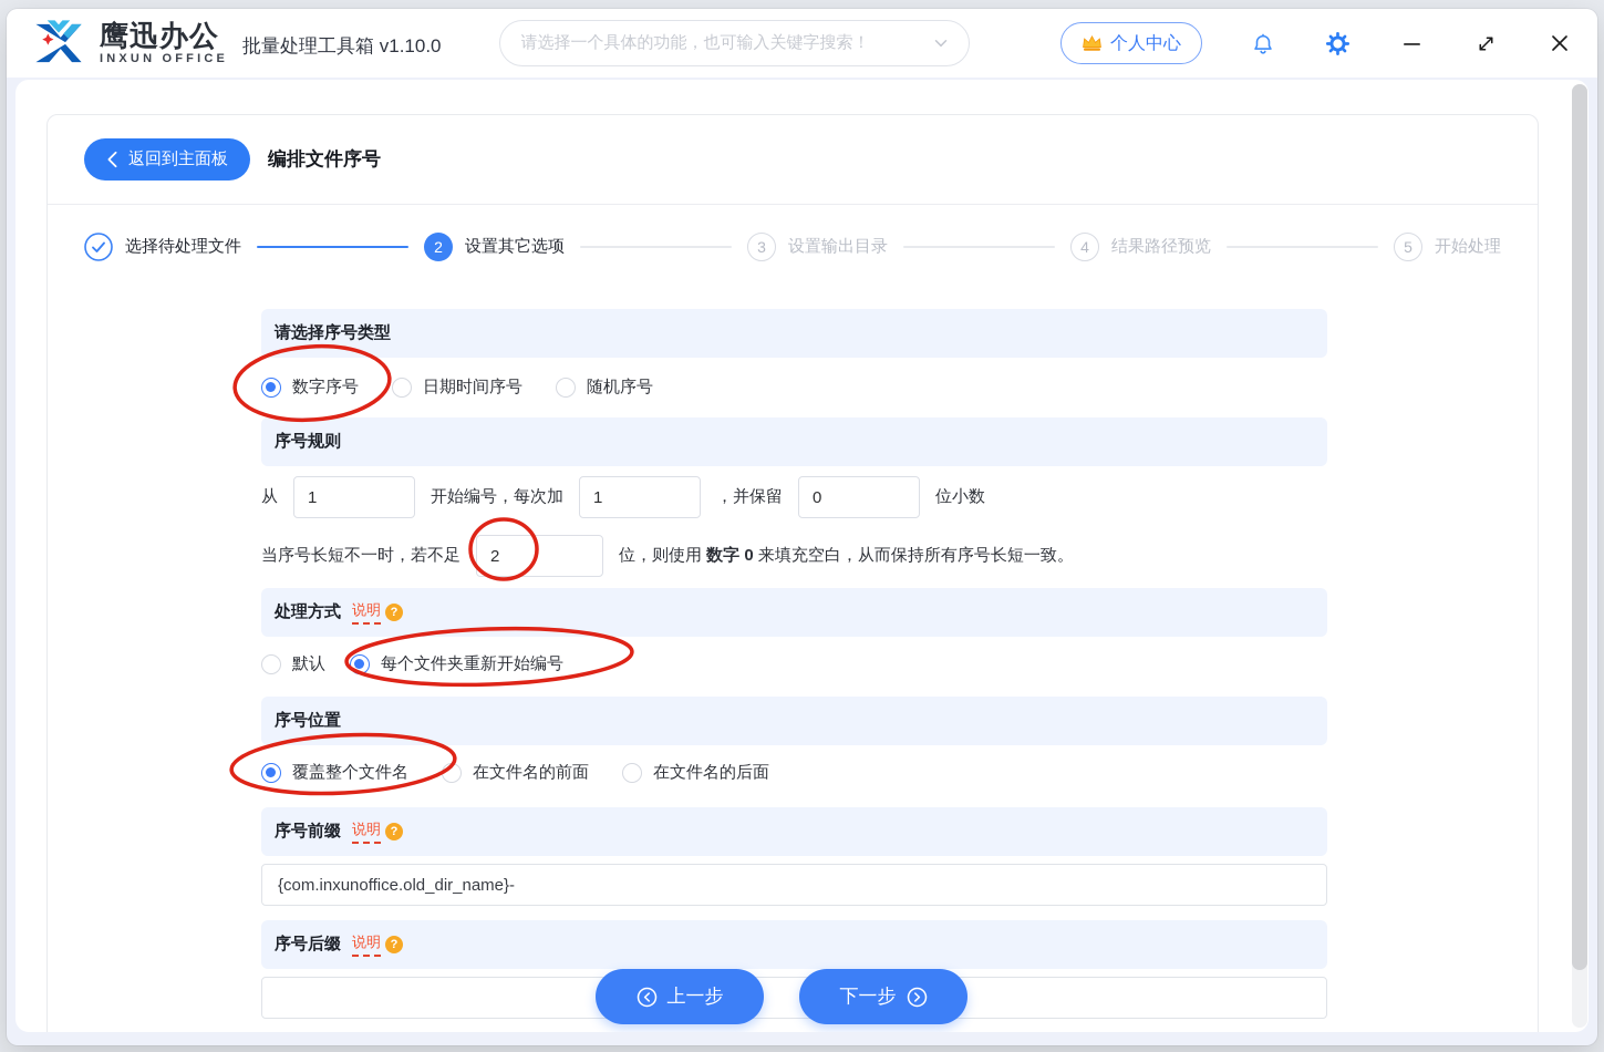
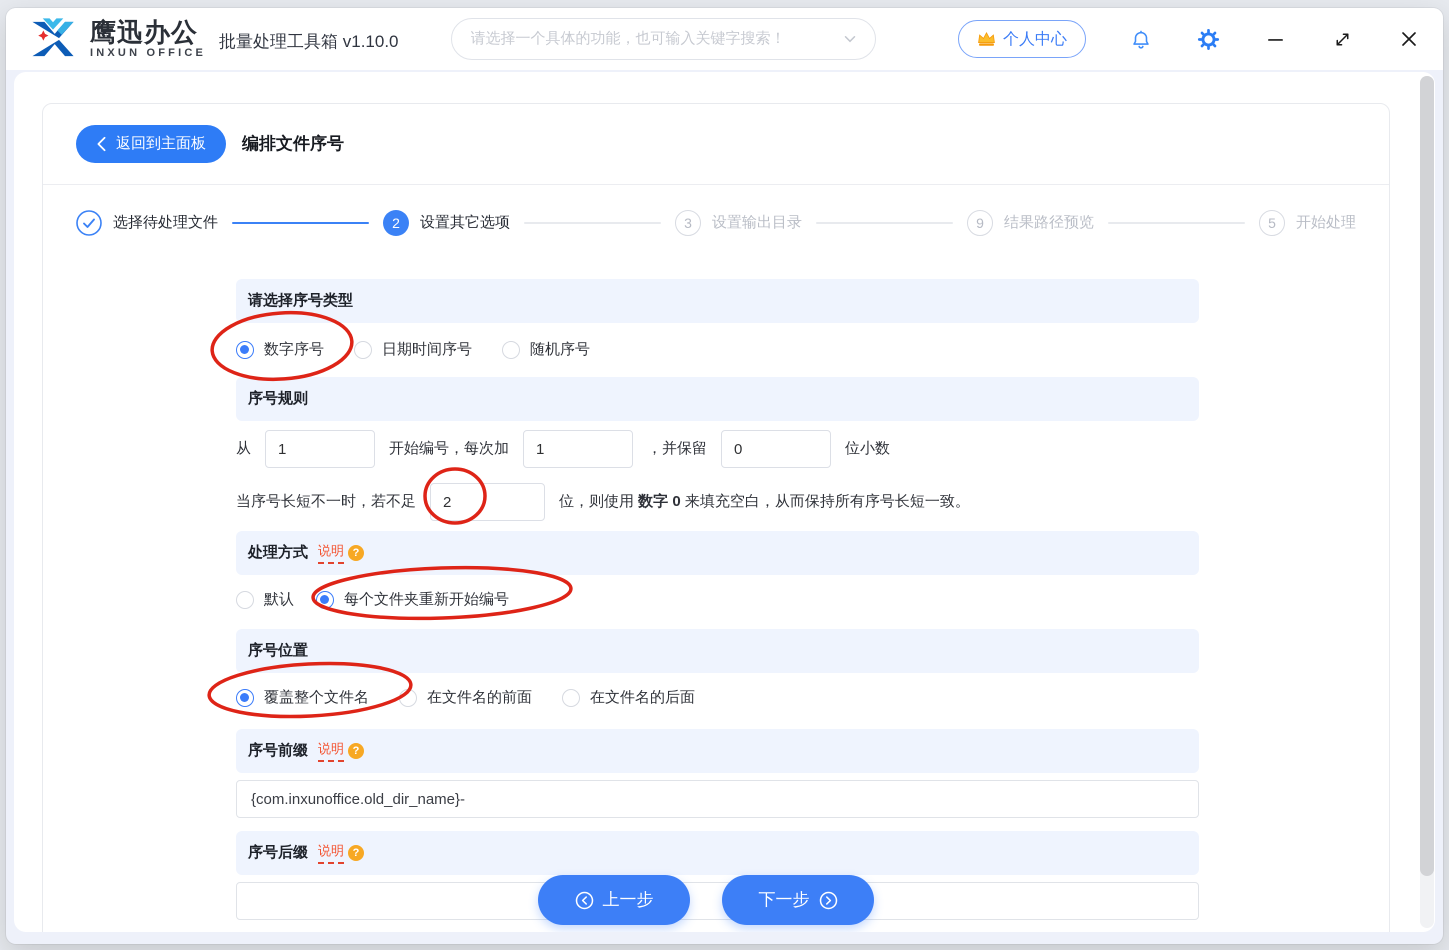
  鹰迅办公
  INXUN OFFICE
  批量处理工具箱 v1.10.0
  请选择一个具体的功能，也可输入关键字搜索！
  个人中心
  返回到主面板
  编排文件序号
  选择待处理文件
  2
  设置其它选项
  3
  设置输出目录
- 4
+ 9
  结果路径预览
  5
  开始处理
  请选择序号类型
  数字序号
  日期时间序号
  随机序号
  序号规则
  从
  1
  开始编号，每次加
  1
  ，并保留
  0
  位小数
  当序号长短不一时，若不足
  2
  位，则使用 数字 0 来填充空白，从而保持所有序号长短一致。
  处理方式
  说明
  ?
  默认
  每个文件夹重新开始编号
  序号位置
  覆盖整个文件名
  在文件名的前面
  在文件名的后面
  序号前缀
  说明
  ?
  {com.inxunoffice.old_dir_name}-
  序号后缀
  说明
  ?
  上一步
  下一步
